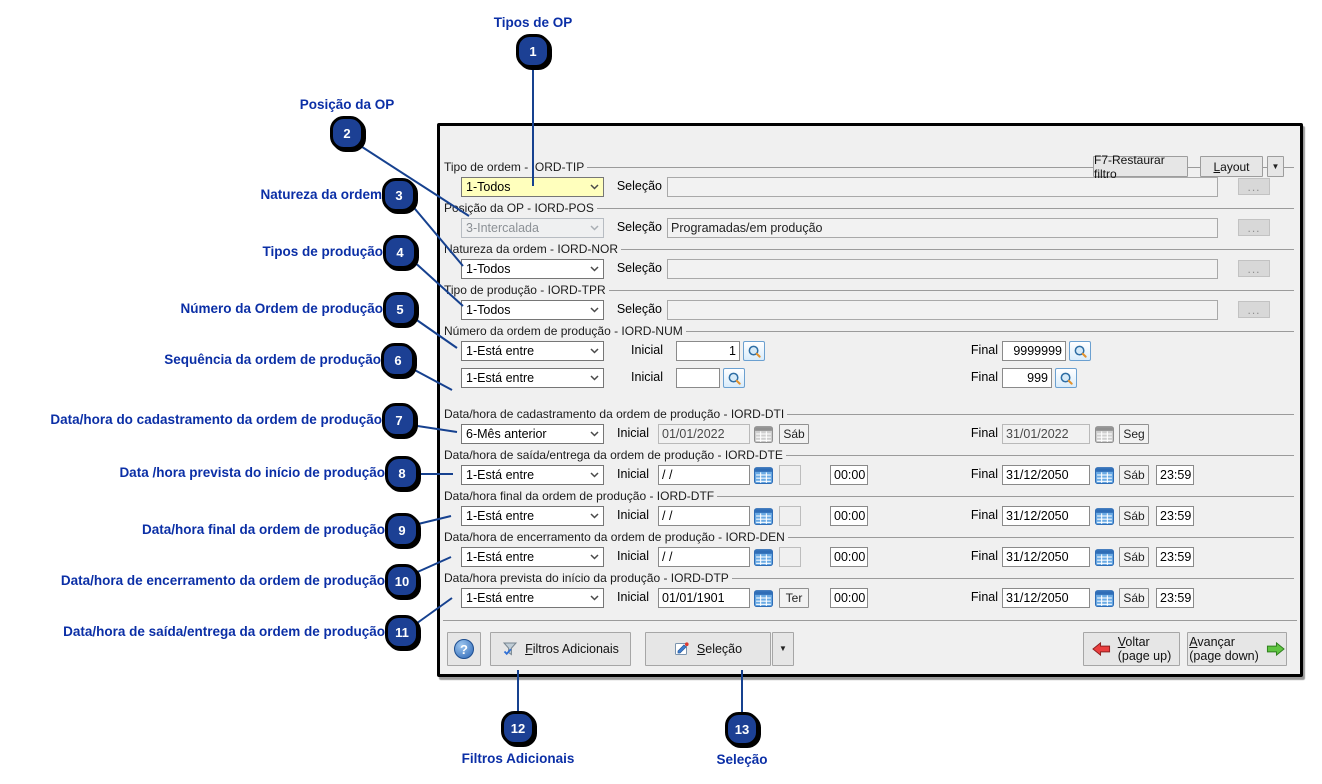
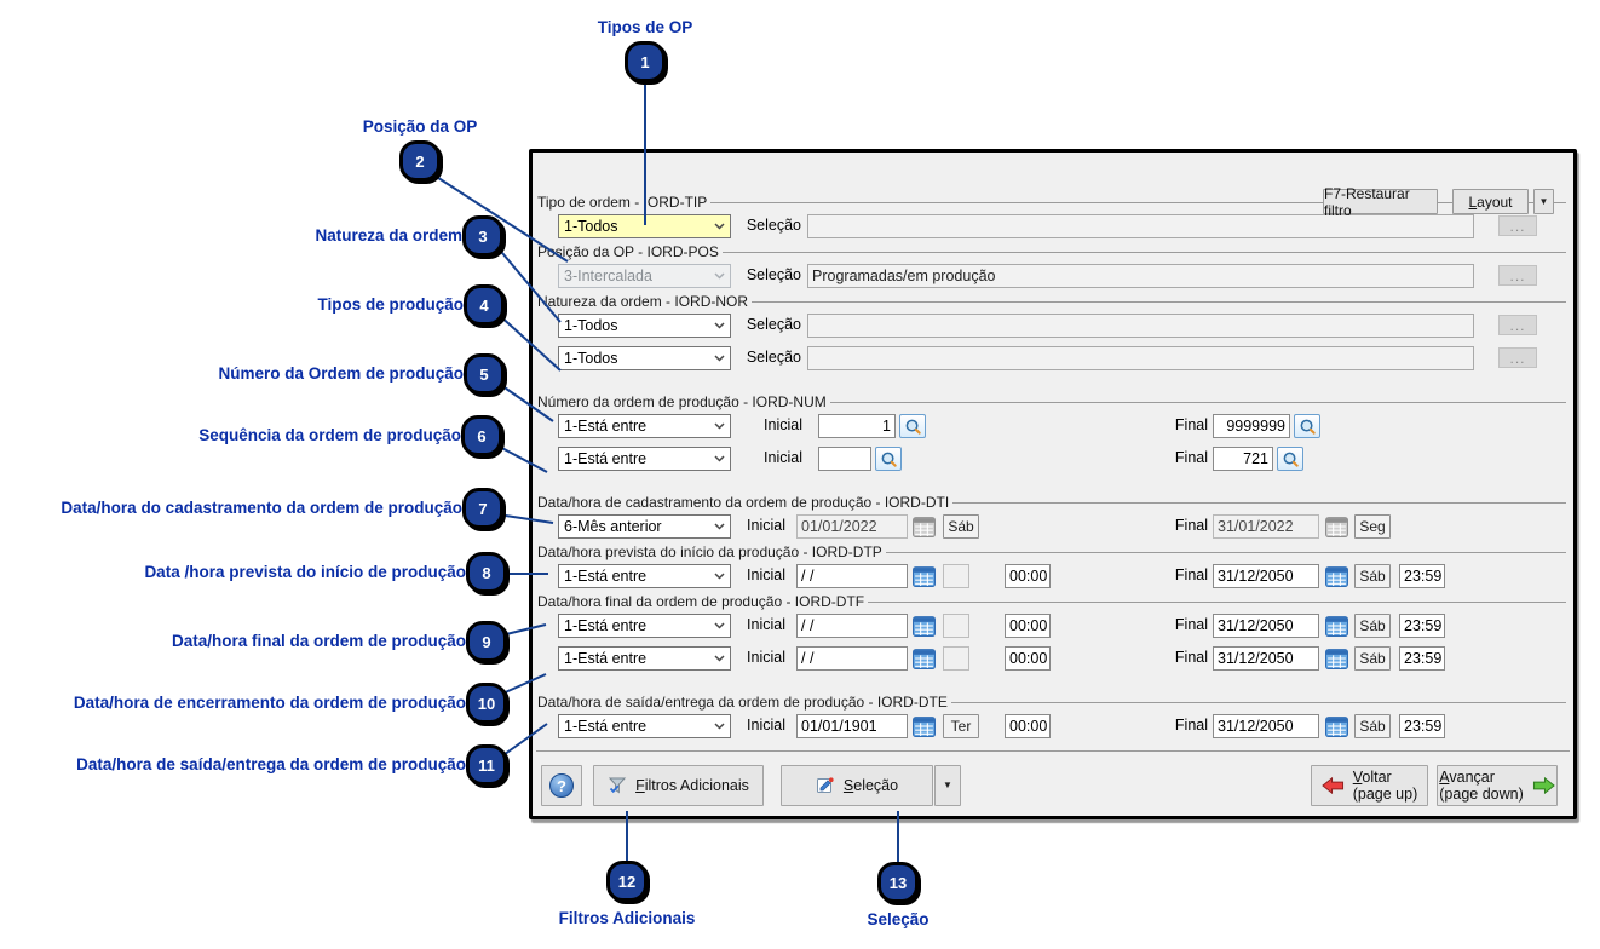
  Tipo de ordem -ORD-TIP
  F7-Restaurar filtro
  L
  ayout
  ▼
  1-Todos
  Seleção
  ...
  Psição da OP - IORD-POS
  3-Intercalada
  Seleção
  Programadas/em produção
  ...
  atureza da ordem - IORD-NOR
  1-Todos
  Seleção
  ...
- Tipo de produção - IORD-TPR
  1-Todos
  Seleção
  ...
  Número da ordem de produção - IORD-NUM
  1-Está entre
  Inicial
  1
  Final
  9999999
  1-Está entre
  Inicial
  Final
- 999
+ 721
  Data/hora de cadastramento da ordem de produção - IORD-DTI
  6-Mês anterior
  Inicial
  01/01/2022
  Sáb
  Final
  31/01/2022
  Seg
- Data/hora de saída/entrega da ordem de produção - IORD-DTE
+ Data/hora prevista do início da produção - IORD-DTP
  1-Está entre
  Inicial
  / /
  00:00
  Final
  31/12/2050
  Sáb
  23:59
  Data/hora final da ordem de produção - IORD-DTF
  1-Está entre
  Inicial
  / /
  00:00
  Final
  31/12/2050
  Sáb
  23:59
- Data/hora de encerramento da ordem de produção - IORD-DEN
  1-Está entre
  Inicial
  / /
  00:00
  Final
  31/12/2050
  Sáb
  23:59
- Data/hora prevista do início da produção - IORD-DTP
+ Data/hora de saída/entrega da ordem de produção - IORD-DTE
  1-Está entre
  Inicial
  01/01/1901
  Ter
  00:00
  Final
  31/12/2050
  Sáb
  23:59
  ?
  Filtros Adicionais
  Seleção
  ▼
  Voltar
  (page up)
  Avançar
  (page down)
  1
  Tipos de OP
  2
  Posição da OP
  3
  Natureza da ordem
  4
  Tipos de produção
  5
  Número da Ordem de produção
  6
  Sequência da ordem de produção
  7
  Data/hora do cadastramento da ordem de produção
  8
  Data /hora prevista do início de produção
  9
  Data/hora final da ordem de produção
  10
  Data/hora de encerramento da ordem de produção
  11
  Data/hora de saída/entrega da ordem de produção
  12
  Filtros Adicionais
  13
  Seleção
